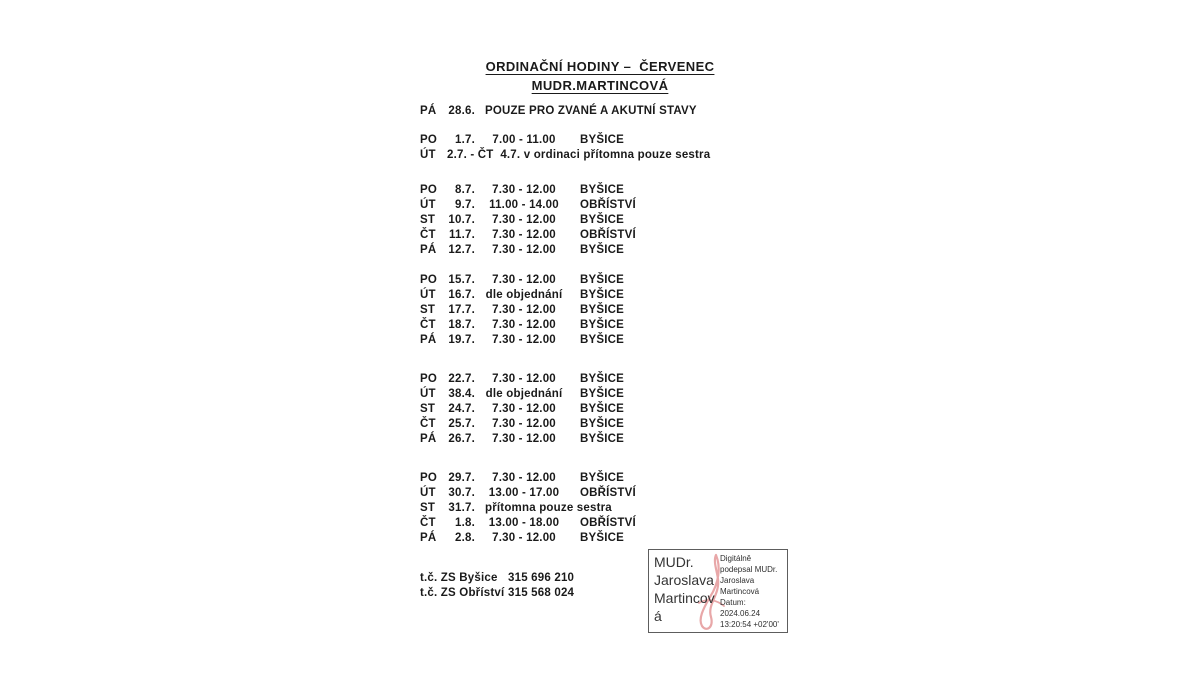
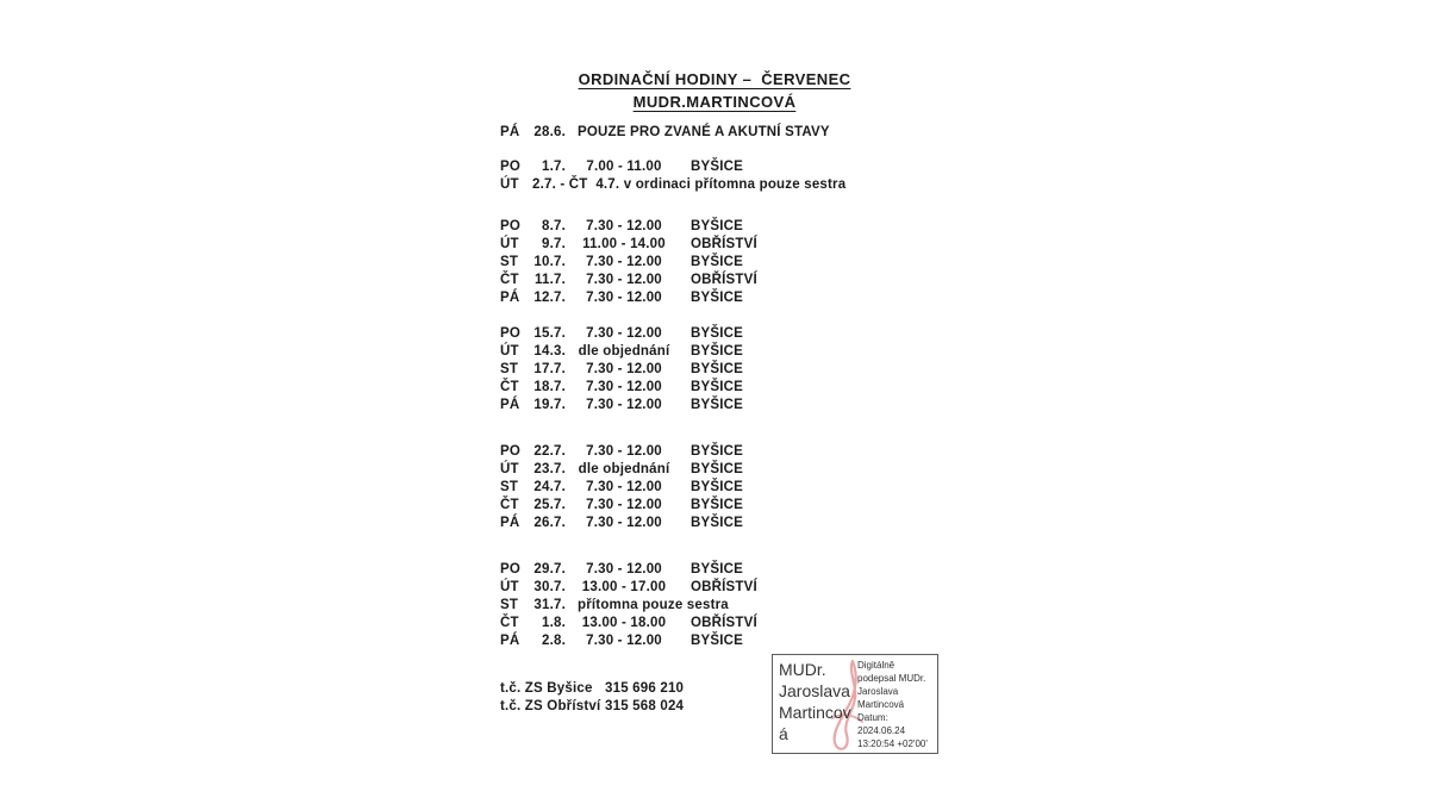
  ORDINAČNÍ HODINY – ČERVENEC
  MUDR.MARTINCOVÁ
  PÁ
  28.6.
  POUZE PRO ZVANÉ A AKUTNÍ STAVY
  PO
  1.7.
  7.00 - 11.00
  BYŠICE
  ÚT
  2.7. - ČT 4.7. v ordinaci přítomna pouze sestra
  PO
  8.7.
  7.30 - 12.00
  BYŠICE
  ÚT
  9.7.
  11.00 - 14.00
  OBŘÍSTVÍ
  ST
  10.7.
  7.30 - 12.00
  BYŠICE
  ČT
  11.7.
  7.30 - 12.00
  OBŘÍSTVÍ
  PÁ
  12.7.
  7.30 - 12.00
  BYŠICE
  PO
  15.7.
  7.30 - 12.00
  BYŠICE
  ÚT
- 16.7.
+ 14.3.
  dle objednání
  BYŠICE
  ST
  17.7.
  7.30 - 12.00
  BYŠICE
  ČT
  18.7.
  7.30 - 12.00
  BYŠICE
  PÁ
  19.7.
  7.30 - 12.00
  BYŠICE
  PO
  22.7.
  7.30 - 12.00
  BYŠICE
  ÚT
- 38.4.
+ 23.7.
  dle objednání
  BYŠICE
  ST
  24.7.
  7.30 - 12.00
  BYŠICE
  ČT
  25.7.
  7.30 - 12.00
  BYŠICE
  PÁ
  26.7.
  7.30 - 12.00
  BYŠICE
  PO
  29.7.
  7.30 - 12.00
  BYŠICE
  ÚT
  30.7.
  13.00 - 17.00
  OBŘÍSTVÍ
  ST
  31.7.
  přítomna pouze sestra
  ČT
  1.8.
  13.00 - 18.00
  OBŘÍSTVÍ
  PÁ
  2.8.
  7.30 - 12.00
  BYŠICE
  t.č. ZS Byšice
  315 696 210
  t.č. ZS Obříství
  315 568 024
  MUDr. Jaroslava Martincová
  Digitálně
  podepsal MUDr.
  Jaroslava
  Martincová
  Datum:
  2024.06.24
  13:20:54 +02'00'
